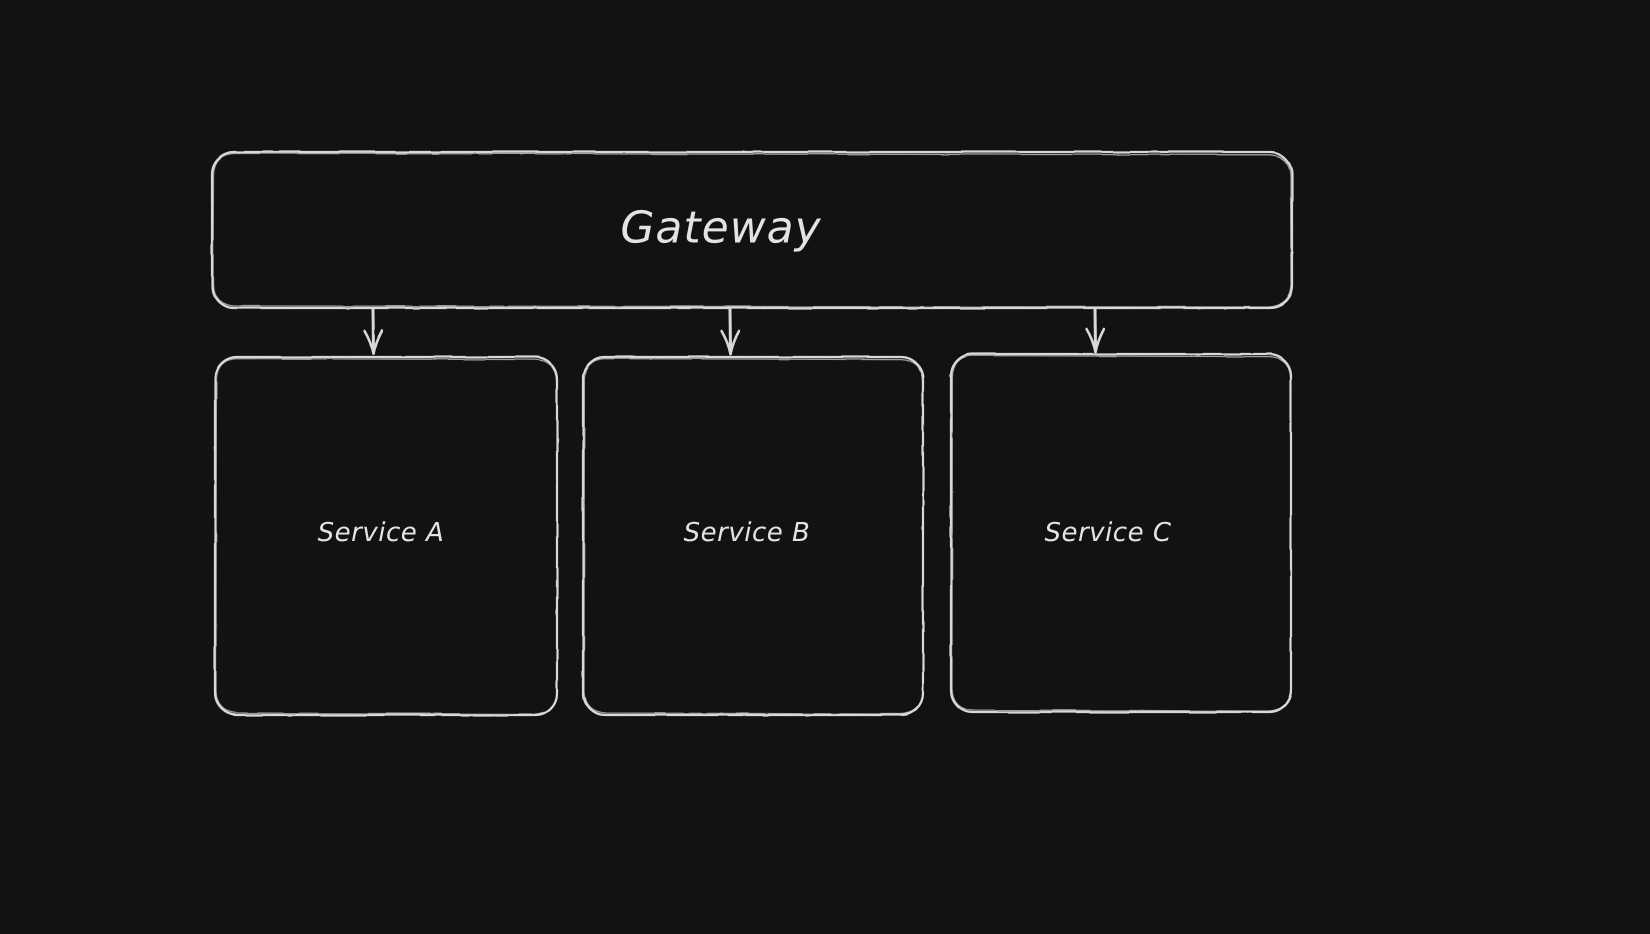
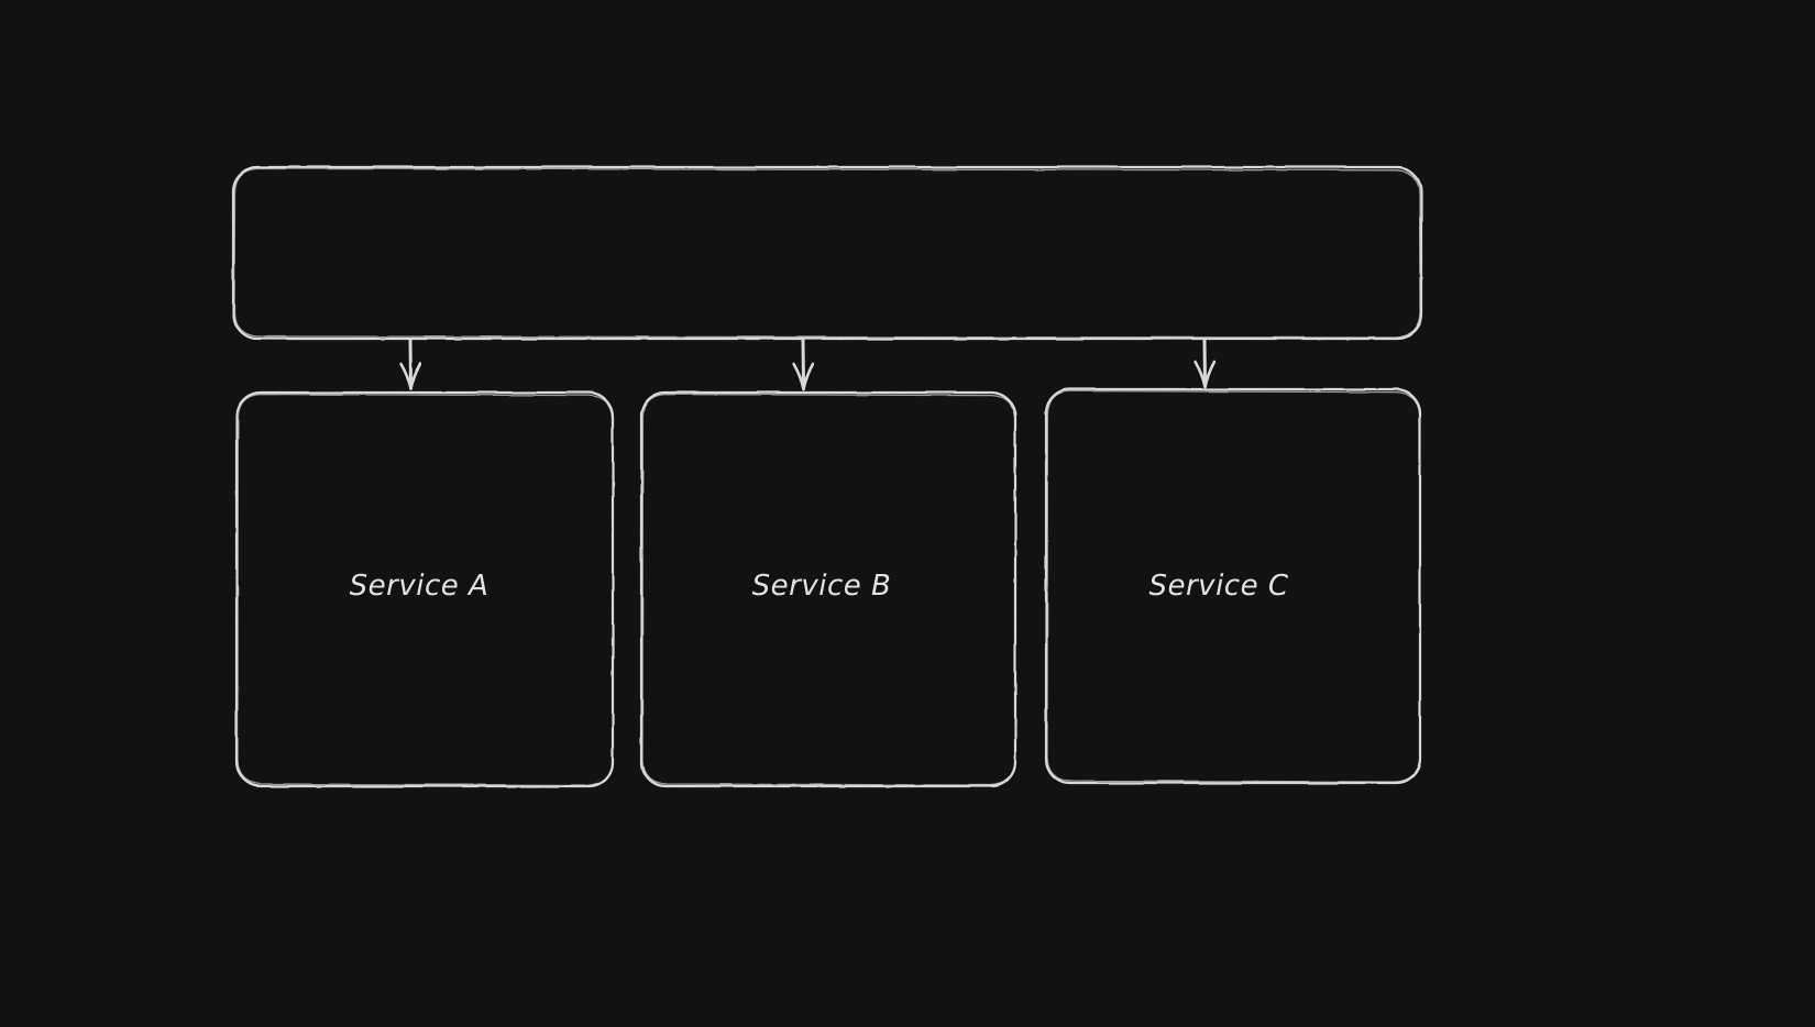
- Gateway
  Service A
  Service B
  Service C
